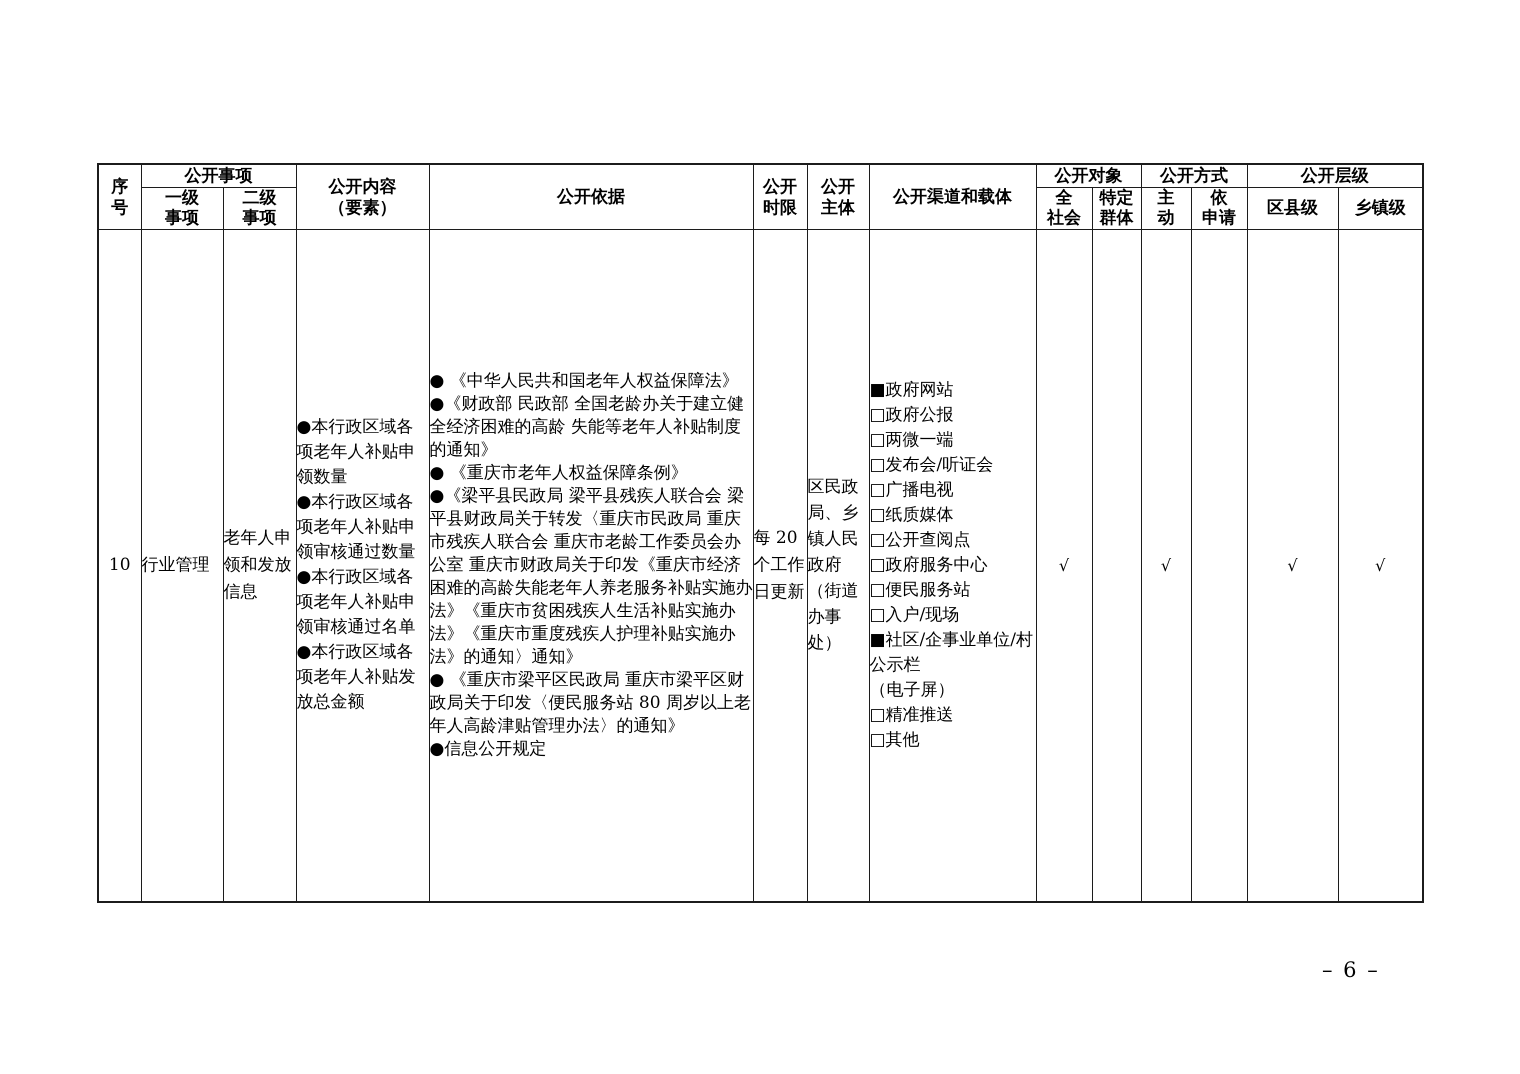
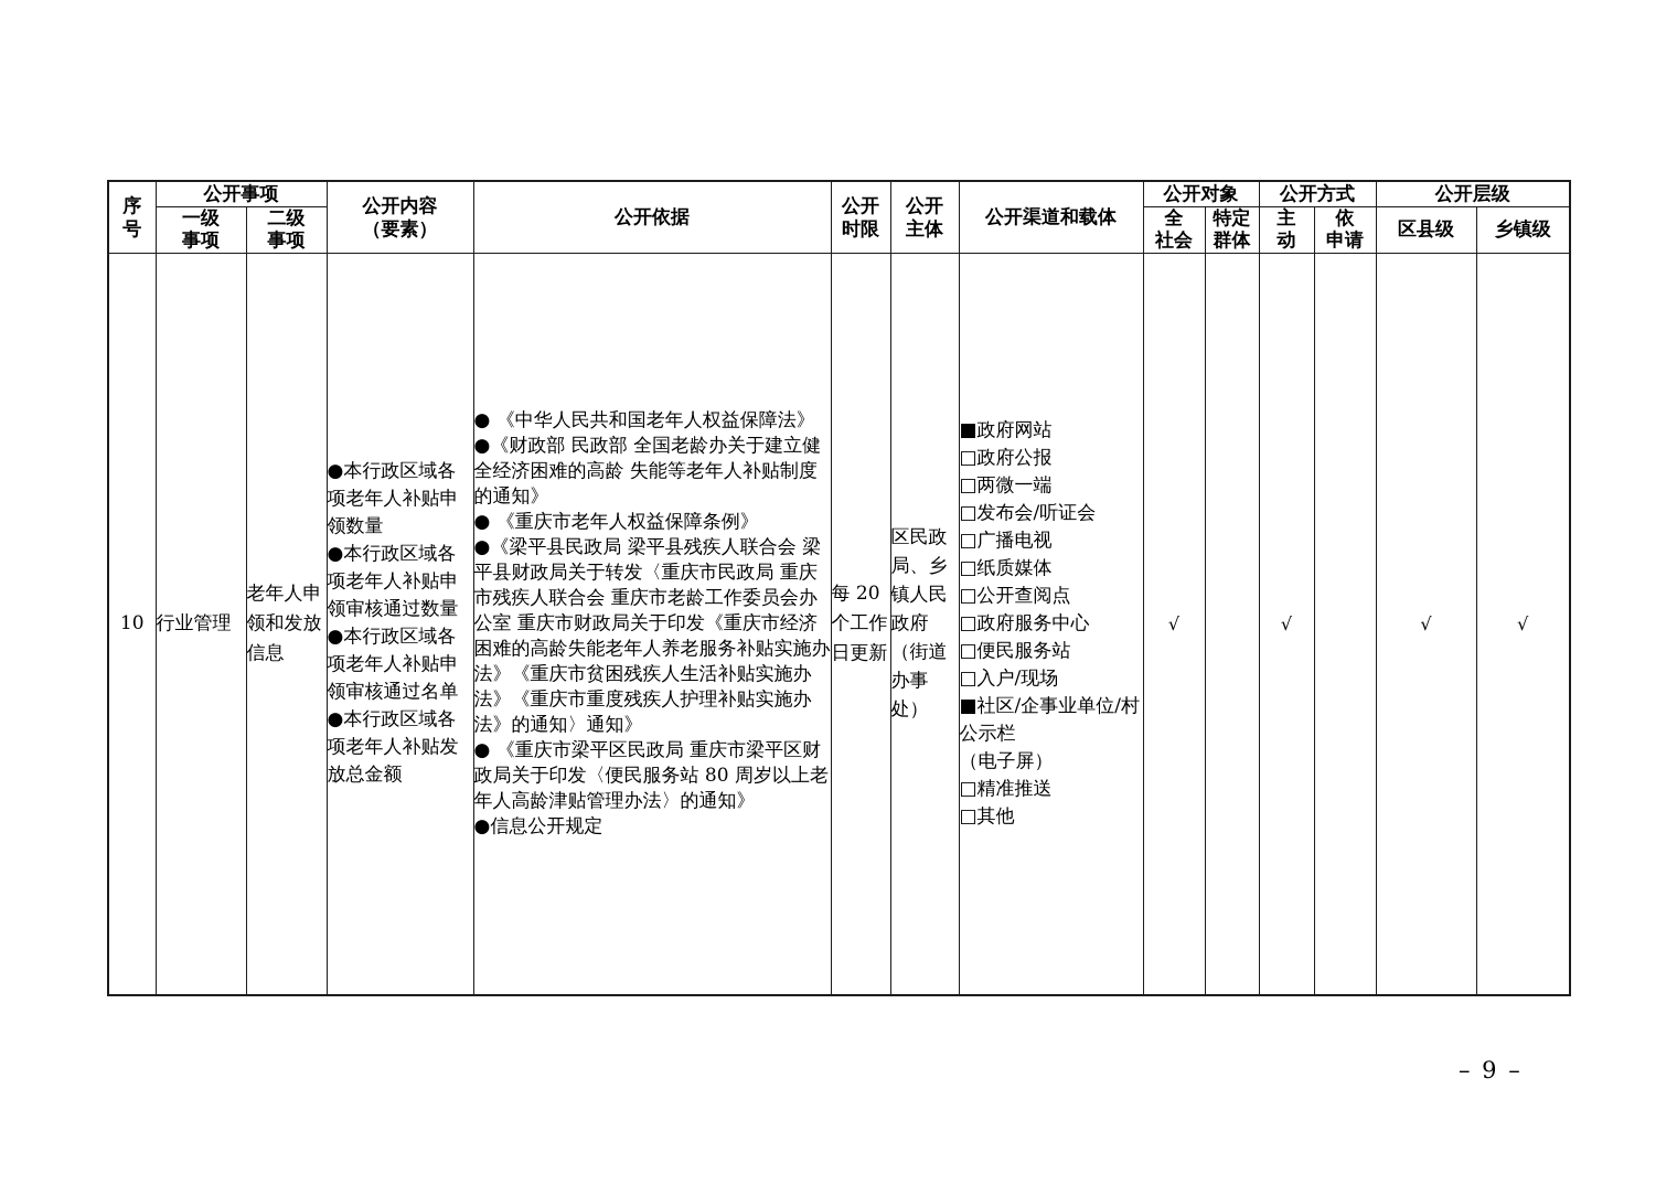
  序 号	公开事项	公开内容 （要素）	公开依据	公开 时限	公开 主体	公开渠道和载体	公开对象	公开方式	公开层级
  一级 事项	二级 事项	全 社会	特定 群体	主 动	依 申请	区县级	乡镇级
  10	行业管理	老年人申领和发放信息	●本行政区域各项老年人补贴申领数量●本行政区域各项老年人补贴申领审核通过数量●本行政区域各项老年人补贴申领审核通过名单●本行政区域各项老年人补贴发放总金额	● 《中华人民共和国老年人权益保障法》●《财政部 民政部 全国老龄办关于建立健全经济困难的高龄 失能等老年人补贴制度的通知》● 《重庆市老年人权益保障条例》●《梁平县民政局 梁平县残疾人联合会 梁平县财政局关于转发〈重庆市民政局 重庆市残疾人联合会 重庆市老龄工作委员会办公室 重庆市财政局关于印发《重庆市经济困难的高龄失能老年人养老服务补贴实施办法》《重庆市贫困残疾人生活补贴实施办法》《重庆市重度残疾人护理补贴实施办法》的通知〉通知》● 《重庆市梁平区民政局 重庆市梁平区财政局关于印发〈便民服务站 80 周岁以上老年人高龄津贴管理办法〉的通知》●信息公开规定	每 20 个工作日更新	区民政局、乡镇人民政府（街道办事处）	■政府网站□政府公报□两微一端□发布会/听证会□广播电视□纸质媒体□公开查阅点□政府服务中心□便民服务站□入户/现场■社区/企事业单位/村公示栏 （电子屏）□精准推送□其他	√		√		√	√
- – 6 –
+ – 9 –
